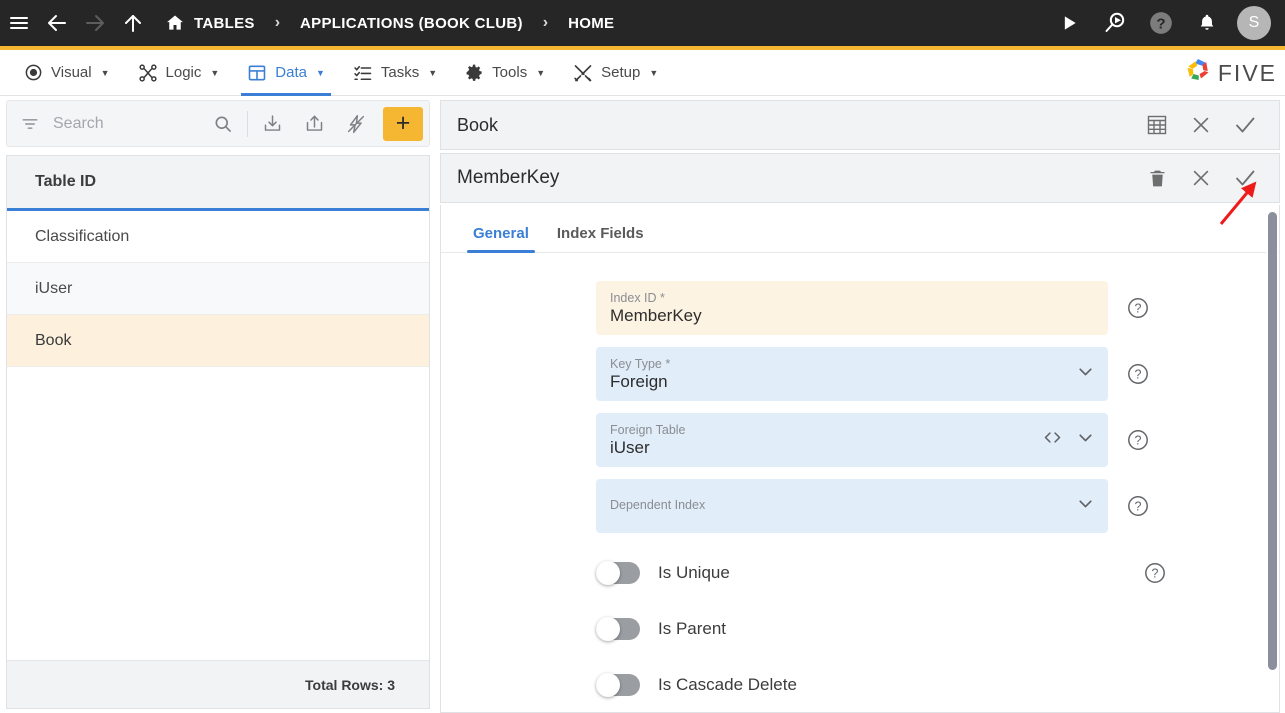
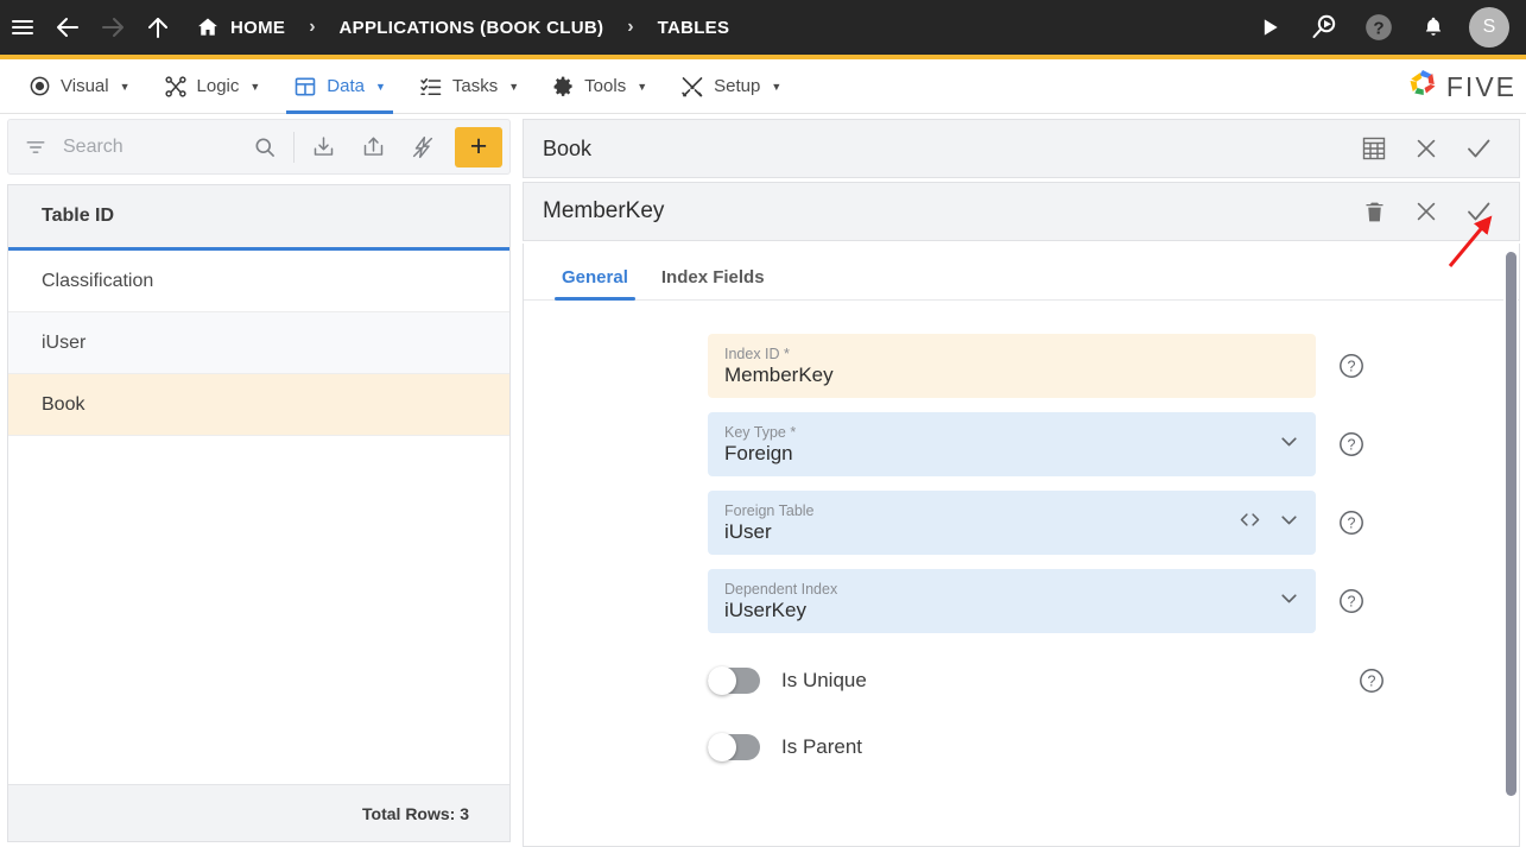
- TABLES
+ HOME
  ›
  APPLICATIONS (BOOK CLUB)
  ›
- HOME
+ TABLES
  ?
  S
  Visual
  ▼
  Logic
  ▼
  Data
  ▼
  Tasks
  ▼
  Tools
  ▼
  Setup
  ▼
  FIVE
  Search
  +
  Table ID
  Classification
  iUser
  Book
  Total Rows: 3
  Book
  MemberKey
  General
  Index Fields
  Index ID *
  MemberKey
  ?
  Key Type *
  Foreign
  ?
  Foreign Table
  iUser
  ?
  Dependent Index
+ iUserKey
  ?
  Is Unique
  ?
  Is Parent
- Is Cascade Delete
